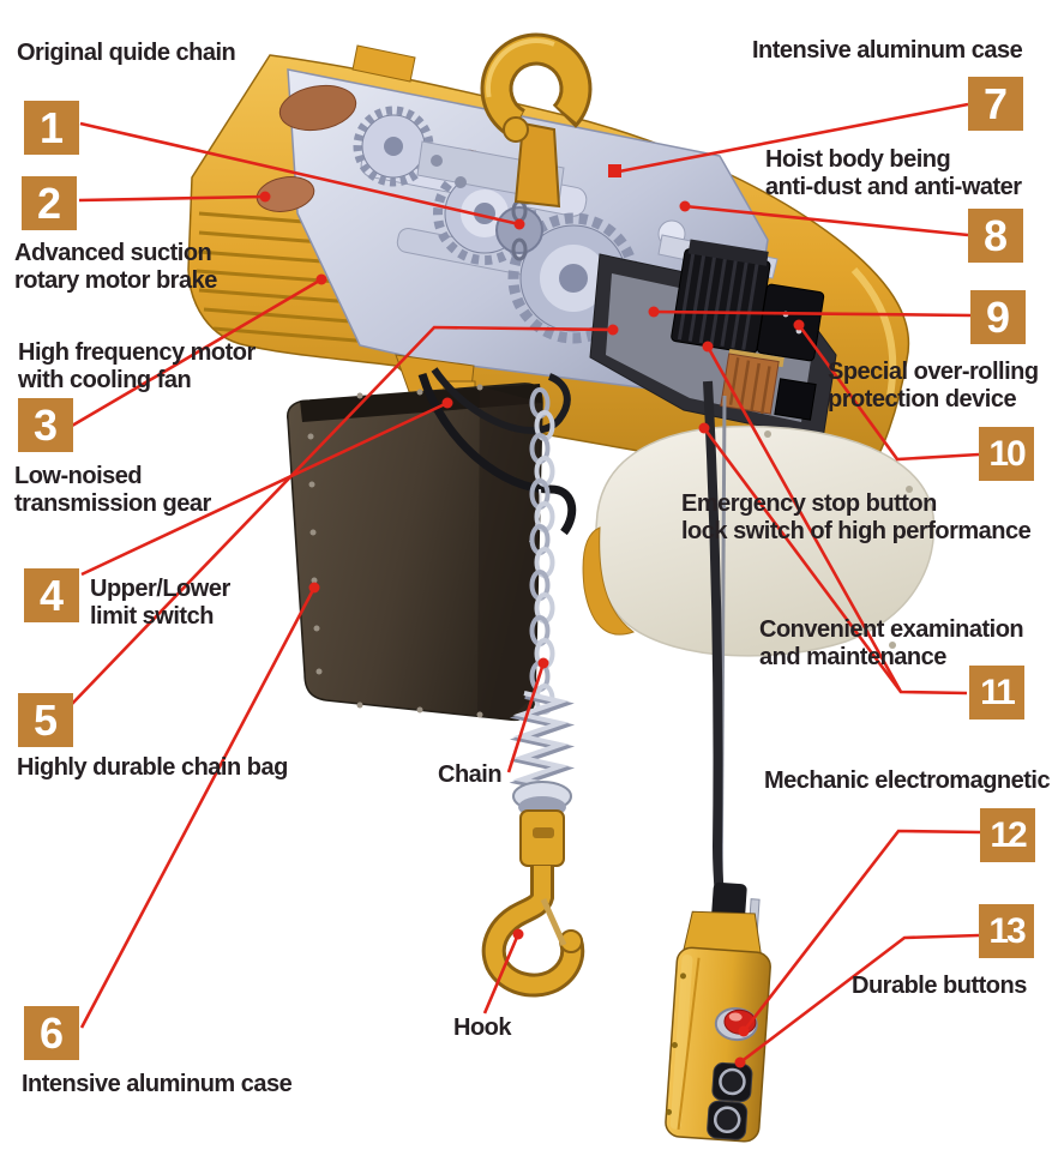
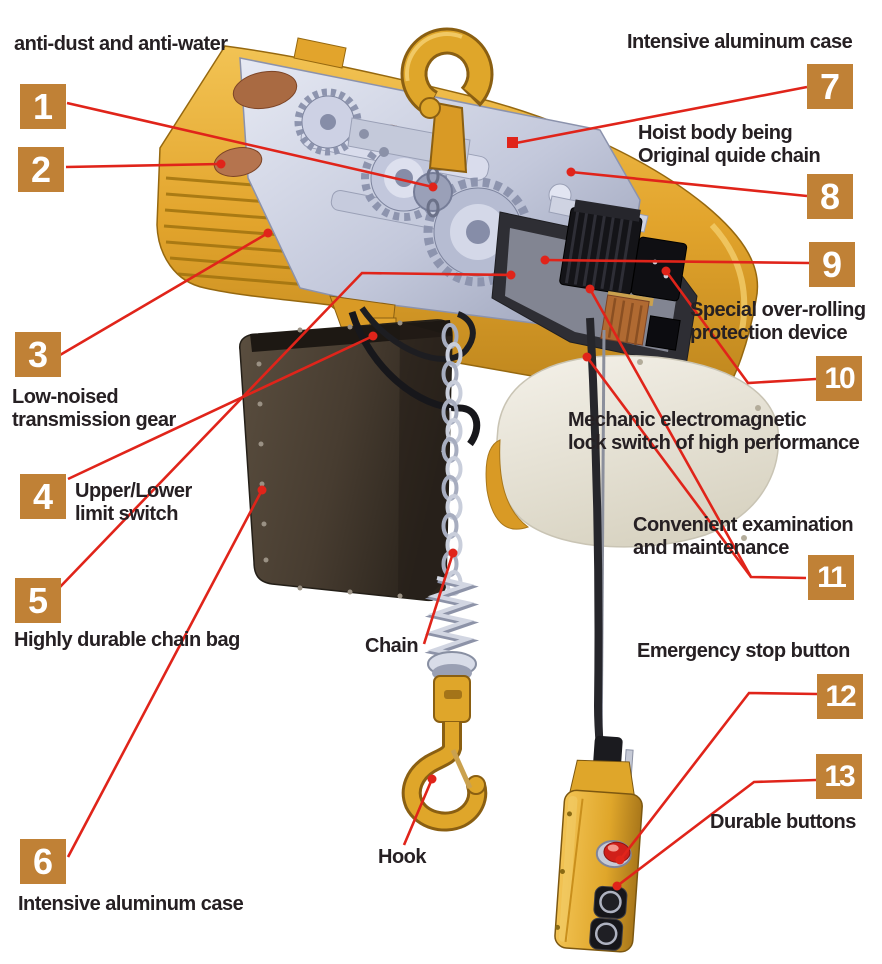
  1
  2
  3
  4
  5
  6
  7
  8
  9
  10
  11
  12
  13
- Original quide chain
+ anti-dust and anti-water
- Advanced suction
- rotary motor brake
- High frequency motor
- with cooling fan
  Low-noised
  transmission gear
  Upper/Lower
  limit switch
  Highly durable chain bag
  Intensive aluminum case
  Intensive aluminum case
  Hoist body being
- anti-dust and anti-water
+ Original quide chain
  Special over-rolling
  protection device
- Emergency stop button
+ Mechanic electromagnetic
  lock switch of high performance
  Convenient examination
  and maintenance
- Mechanic electromagnetic
+ Emergency stop button
  Durable buttons
  Chain
  Hook
